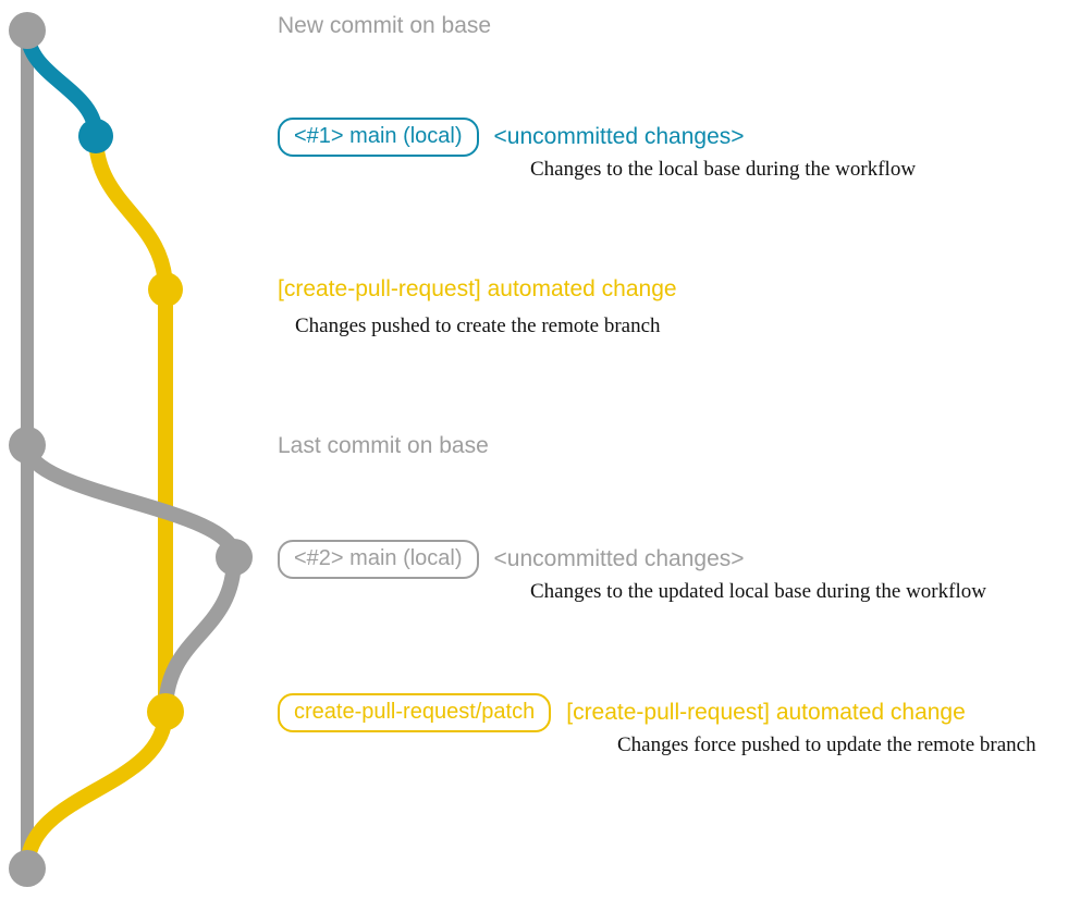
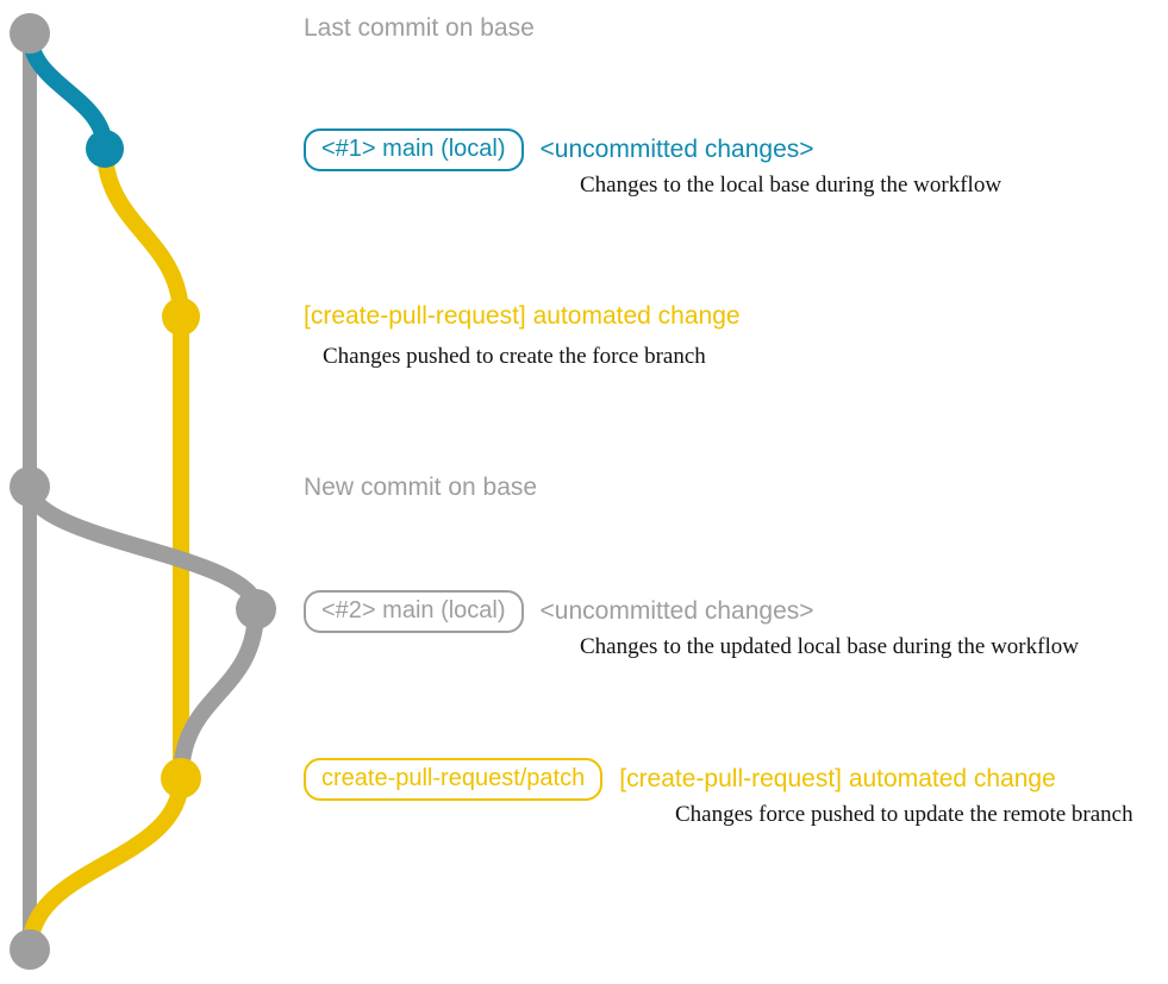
- New commit on base
+ Last commit on base
  <#1> main (local)
  <uncommitted changes>
  Changes to the local base during the workflow
  [create-pull-request] automated change
- Changes pushed to create the remote branch
+ Changes pushed to create the force branch
- Last commit on base
+ New commit on base
  <#2> main (local)
  <uncommitted changes>
  Changes to the updated local base during the workflow
  create-pull-request/patch
  [create-pull-request] automated change
  Changes force pushed to update the remote branch
